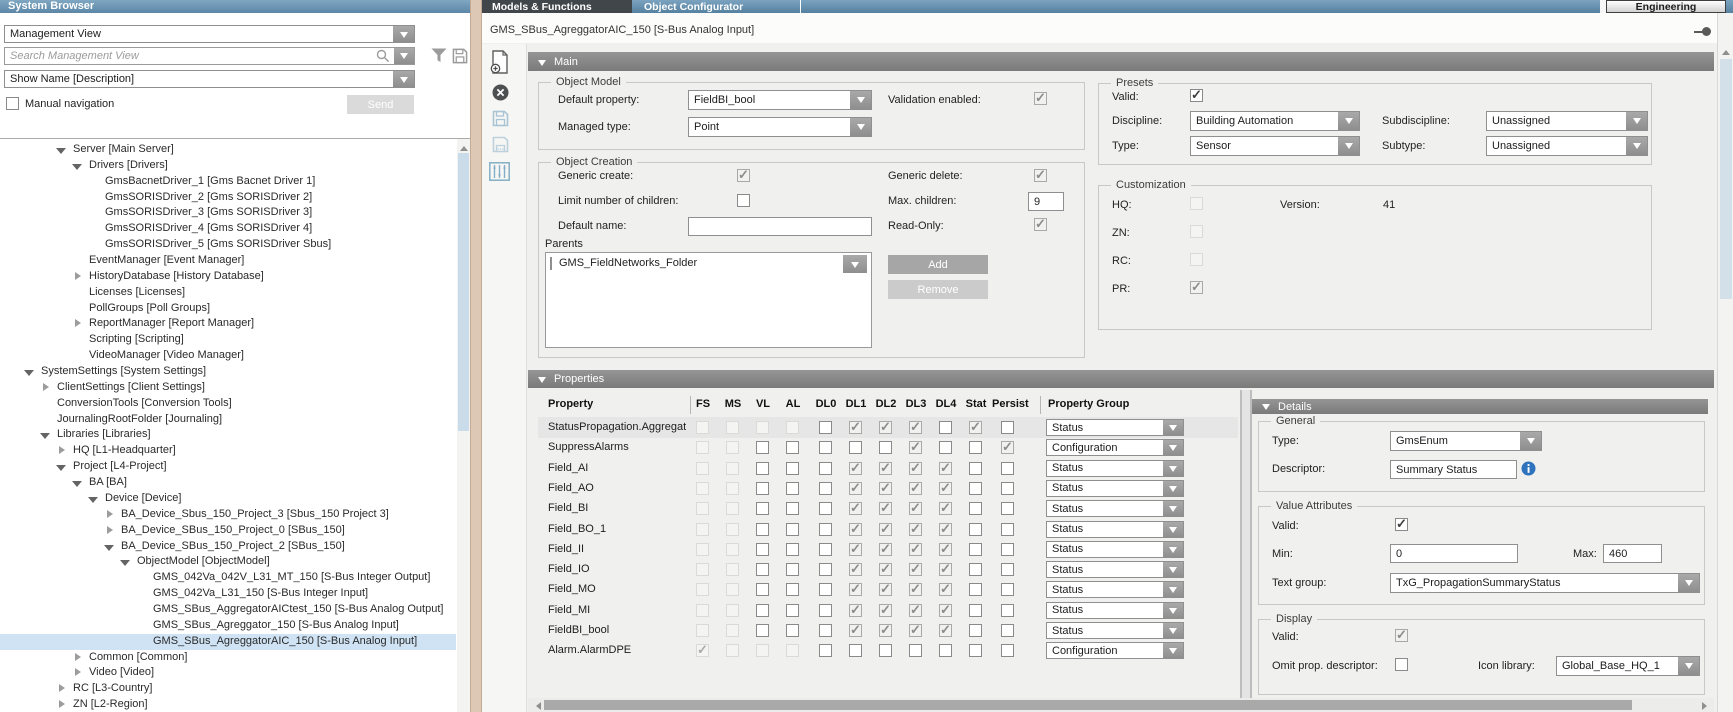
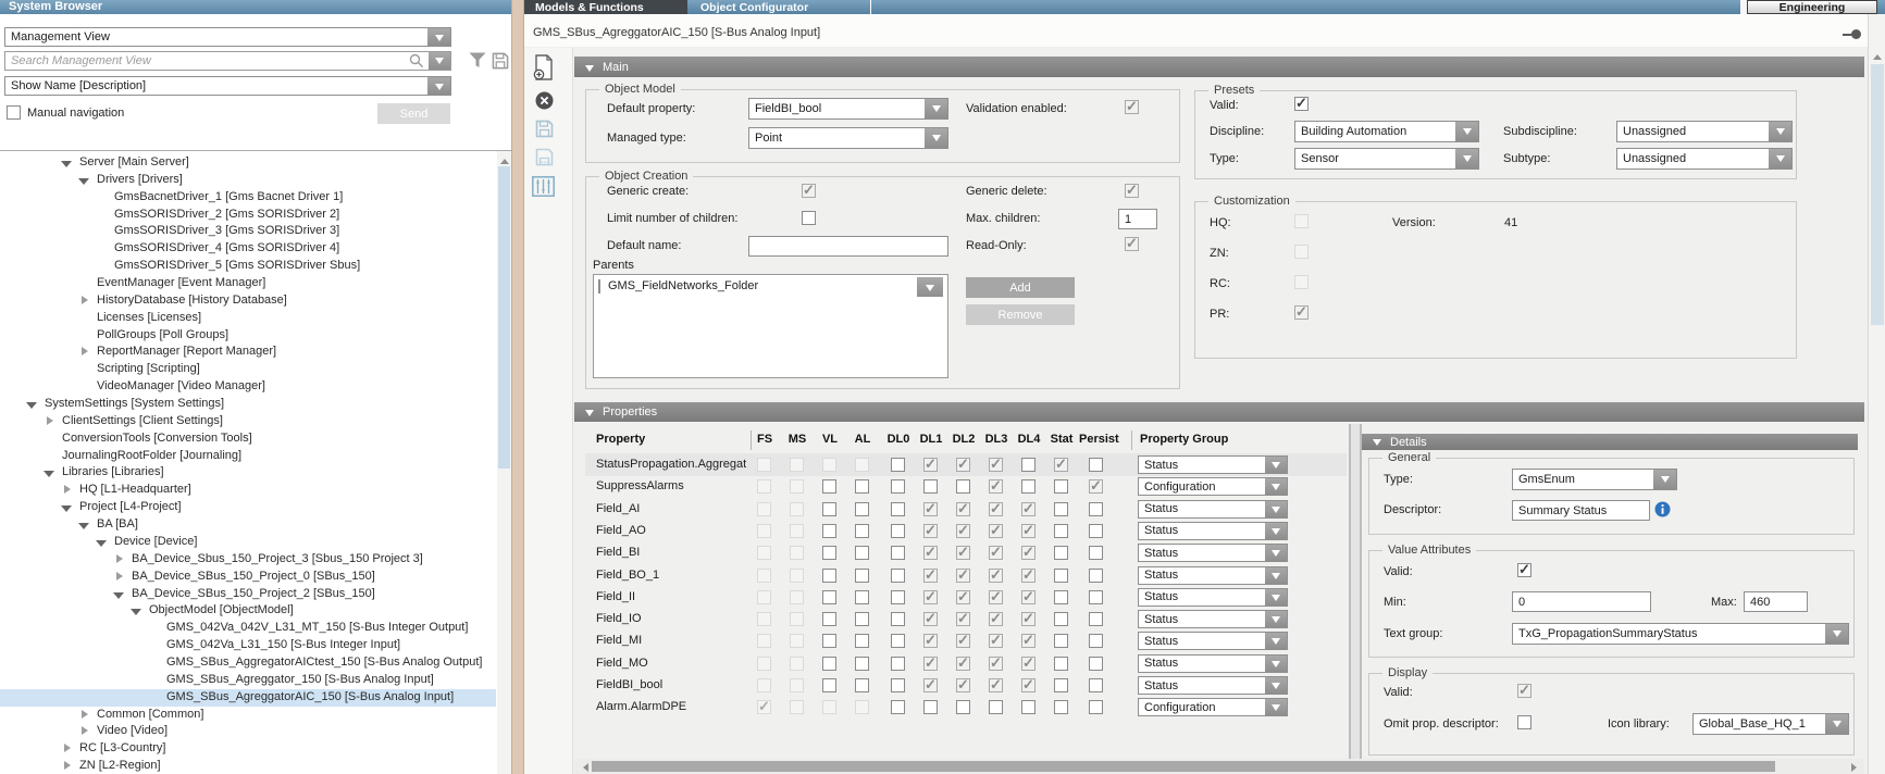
  System Browser
  Management View
  Search Management View
  Show Name [Description]
  Manual navigation
  Send
  Server [Main Server]
  Drivers [Drivers]
  GmsBacnetDriver_1 [Gms Bacnet Driver 1]
  GmsSORISDriver_2 [Gms SORISDriver 2]
  GmsSORISDriver_3 [Gms SORISDriver 3]
  GmsSORISDriver_4 [Gms SORISDriver 4]
  GmsSORISDriver_5 [Gms SORISDriver Sbus]
  EventManager [Event Manager]
  HistoryDatabase [History Database]
  Licenses [Licenses]
  PollGroups [Poll Groups]
  ReportManager [Report Manager]
  Scripting [Scripting]
  VideoManager [Video Manager]
  SystemSettings [System Settings]
  ClientSettings [Client Settings]
  ConversionTools [Conversion Tools]
  JournalingRootFolder [Journaling]
  Libraries [Libraries]
  HQ [L1-Headquarter]
  Project [L4-Project]
  BA [BA]
  Device [Device]
  BA_Device_Sbus_150_Project_3 [Sbus_150 Project 3]
  BA_Device_SBus_150_Project_0 [SBus_150]
  BA_Device_SBus_150_Project_2 [SBus_150]
  ObjectModel [ObjectModel]
  GMS_042Va_042V_L31_MT_150 [S-Bus Integer Output]
  GMS_042Va_L31_150 [S-Bus Integer Input]
  GMS_SBus_AggregatorAICtest_150 [S-Bus Analog Output]
  GMS_SBus_Agreggator_150 [S-Bus Analog Input]
  GMS_SBus_AgreggatorAIC_150 [S-Bus Analog Input]
  Common [Common]
  Video [Video]
  RC [L3-Country]
  ZN [L2-Region]
  Models & Functions
  Object Configurator
  Engineering
  GMS_SBus_AgreggatorAIC_150 [S-Bus Analog Input]
  Main
  Object Model
  Default property:
  FieldBI_bool
  Validation enabled:
  Managed type:
  Point
  Object Creation
  Generic create:
  Generic delete:
  Limit number of children:
  Max. children:
- 9
+ 1
  Default name:
  Read-Only:
  Parents
  GMS_FieldNetworks_Folder
  Add
  Remove
  Presets
  Valid:
  Discipline:
  Building Automation
  Subdiscipline:
  Unassigned
  Type:
  Sensor
  Subtype:
  Unassigned
  Customization
  HQ:
  Version:
  41
  ZN:
  RC:
  PR:
  Properties
  Property
  FS
  MS
  VL
  AL
  DL0
  DL1
  DL2
  DL3
  DL4
  Stat
  Persist
  Property Group
  StatusPropagation.Aggregat
  Status
  SuppressAlarms
  Configuration
  Field_AI
  Status
  Field_AO
  Status
  Field_BI
  Status
  Field_BO_1
  Status
  Field_II
  Status
  Field_IO
  Status
- Field_MO
+ Field_MI
  Status
- Field_MI
+ Field_MO
  Status
  FieldBI_bool
  Status
  Alarm.AlarmDPE
  Configuration
  Details
  General
  Type:
  GmsEnum
  Descriptor:
  Summary Status
  Value Attributes
  Valid:
  Min:
  0
  Max:
  460
  Text group:
  TxG_PropagationSummaryStatus
  Display
  Valid:
  Omit prop. descriptor:
  Icon library:
  Global_Base_HQ_1
